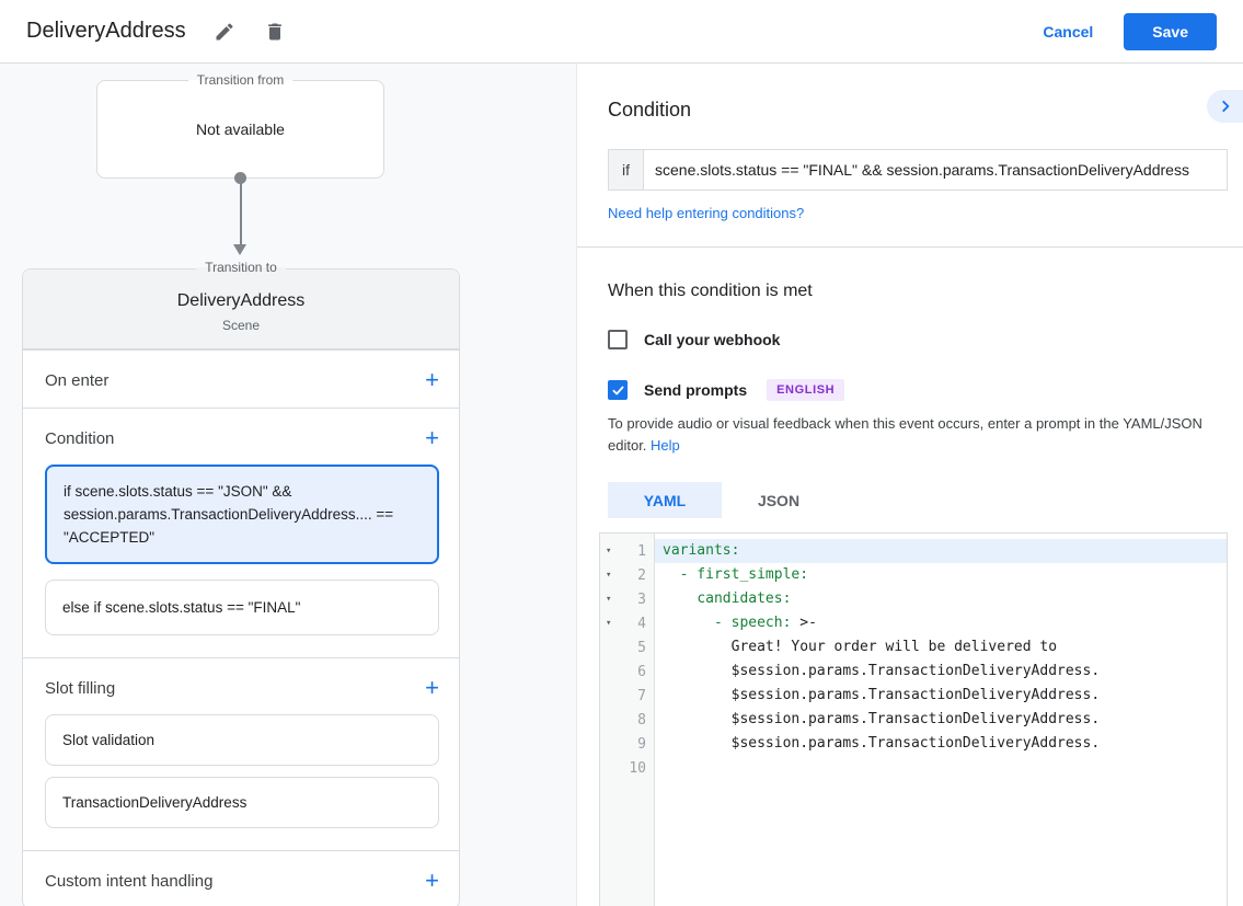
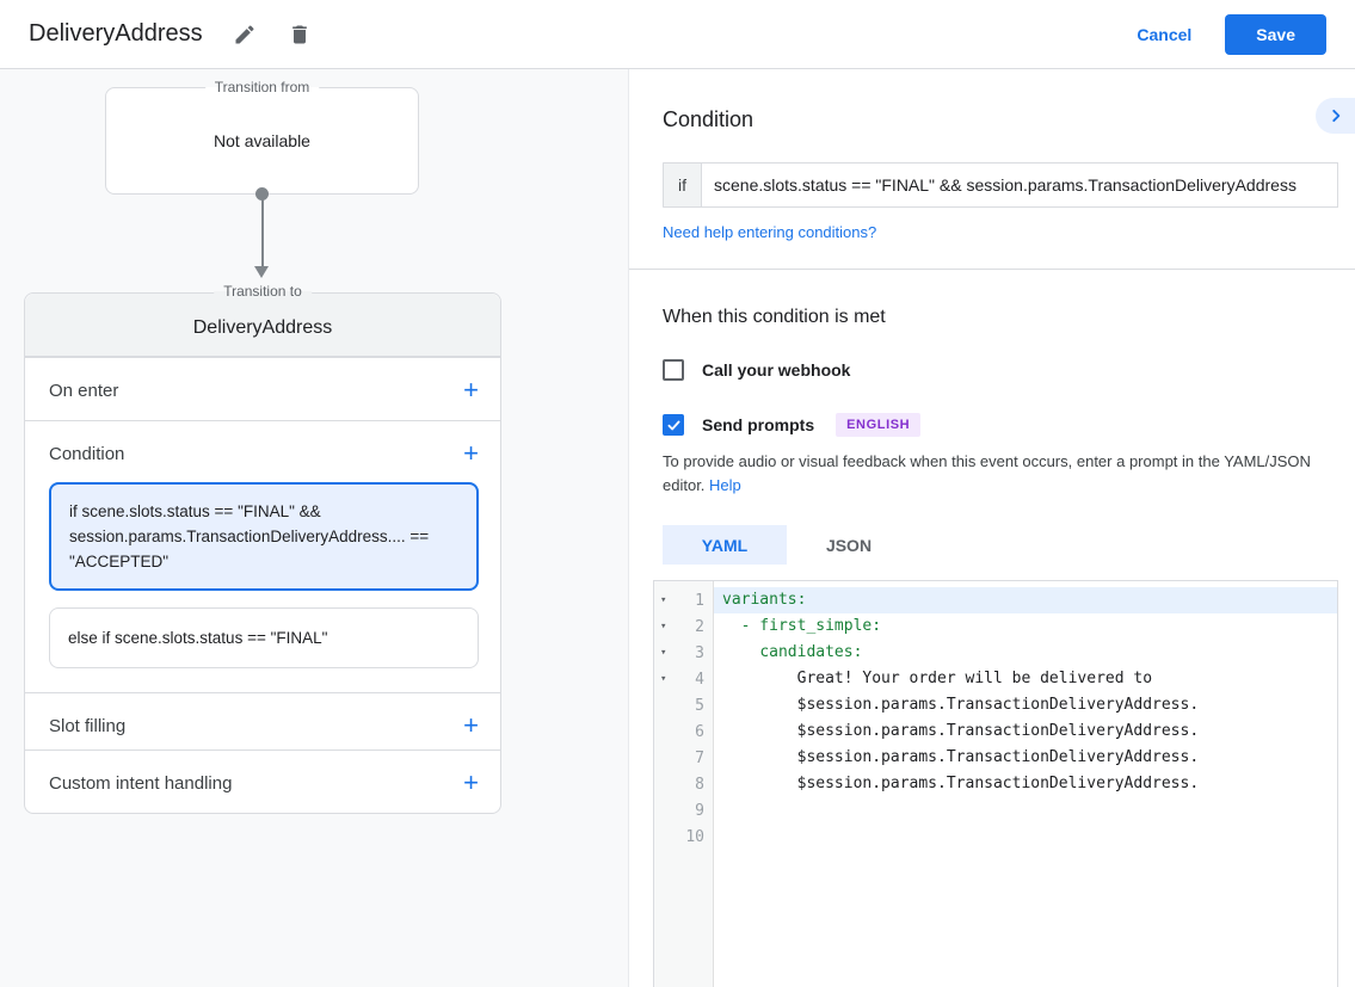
  DeliveryAddress
  Cancel
  Save
  Transition from
  Not available
  Transition to
  DeliveryAddress
- Scene
  On enter
  +
  Condition
  +
- if scene.slots.status == "JSON" && session.params.TransactionDeliveryAddress.... == "ACCEPTED"
+ if scene.slots.status == "FINAL" && session.params.TransactionDeliveryAddress.... == "ACCEPTED"
  else if scene.slots.status == "FINAL"
  Slot filling
  +
- Slot validation
- TransactionDeliveryAddress
  Custom intent handling
  +
  Condition
  if
  scene.slots.status == "FINAL" && session.params.TransactionDeliveryAddress
  Need help entering conditions?
  When this condition is met
  Call your webhook
  Send prompts
  ENGLISH
  To provide audio or visual feedback when this event occurs, enter a prompt in the YAML/JSON editor. Help
  YAML
  JSON
  ▾
  1
  ▾
  2
  ▾
  3
  ▾
  4
  5
  6
  7
  8
  9
  10
  variants:
  - first_simple:
  candidates:
- - speech: >-
  Great! Your order will be delivered to
  $session.params.TransactionDeliveryAddress.
  $session.params.TransactionDeliveryAddress.
  $session.params.TransactionDeliveryAddress.
  $session.params.TransactionDeliveryAddress.
